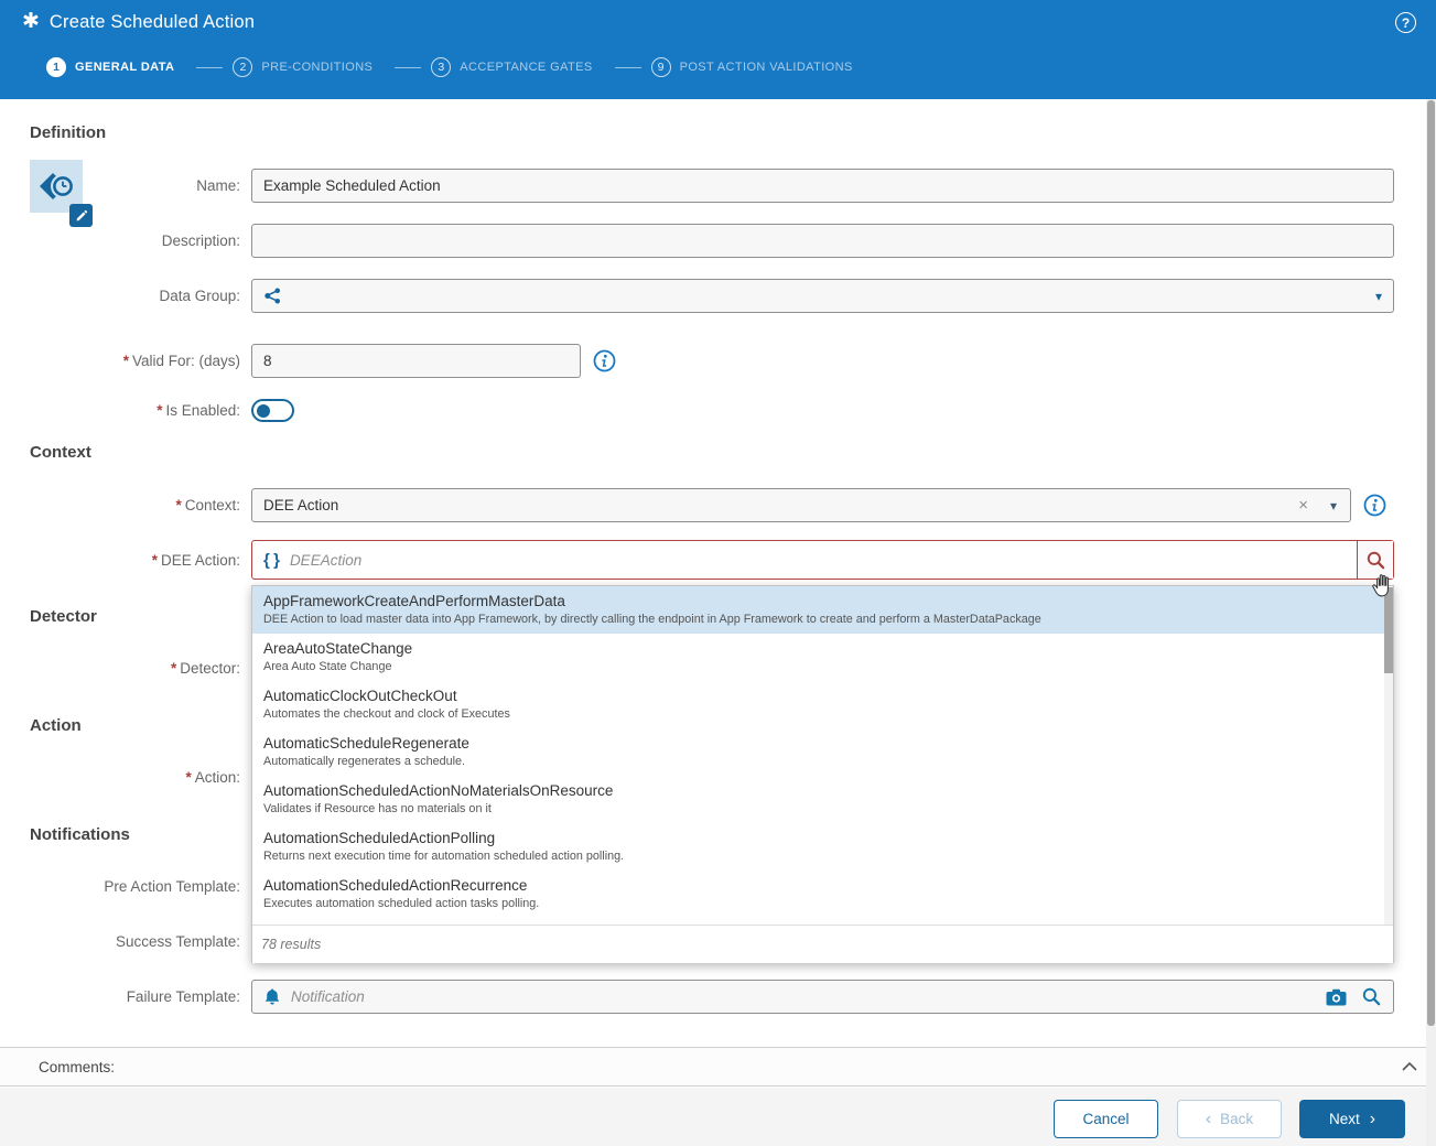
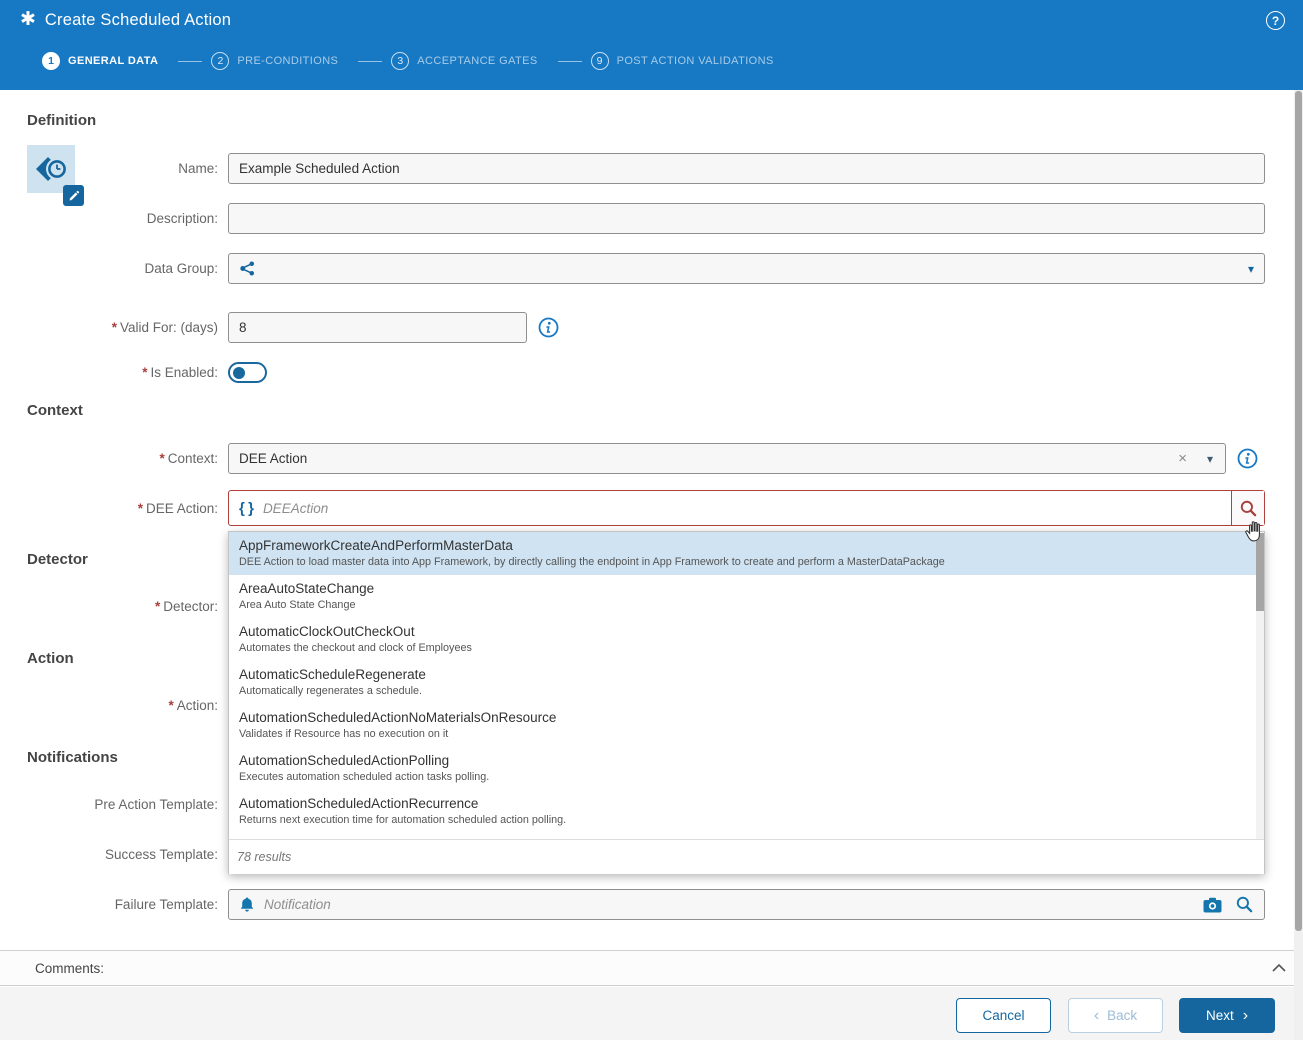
  ✱
  Create Scheduled Action
  ?
  1
  GENERAL DATA
  2
  PRE-CONDITIONS
  3
  ACCEPTANCE GATES
  9
  POST ACTION VALIDATIONS
  Definition
  Name:
  Example Scheduled Action
  Description:
  Data Group:
  ▾
  * Valid For: (days)
  8
  * Is Enabled:
  Context
  * Context:
  DEE Action
  ×
  ▾
  * DEE Action:
  { }
  DEEAction
  Detector
  * Detector:
  Action
  * Action:
  Notifications
  Pre Action Template:
  Success Template:
  AppFrameworkCreateAndPerformMasterData
  DEE Action to load master data into App Framework, by directly calling the endpoint in App Framework to create and perform a MasterDataPackage
  AreaAutoStateChange
  Area Auto State Change
  AutomaticClockOutCheckOut
- Automates the checkout and clock of Executes
+ Automates the checkout and clock of Employees
  AutomaticScheduleRegenerate
  Automatically regenerates a schedule.
  AutomationScheduledActionNoMaterialsOnResource
- Validates if Resource has no materials on it
+ Validates if Resource has no execution on it
  AutomationScheduledActionPolling
- Returns next execution time for automation scheduled action polling.
+ Executes automation scheduled action tasks polling.
  AutomationScheduledActionRecurrence
- Executes automation scheduled action tasks polling.
+ Returns next execution time for automation scheduled action polling.
  78 results
  Failure Template:
  Notification
  Comments:
  Cancel
  ‹
  Back
  Next
  ›
